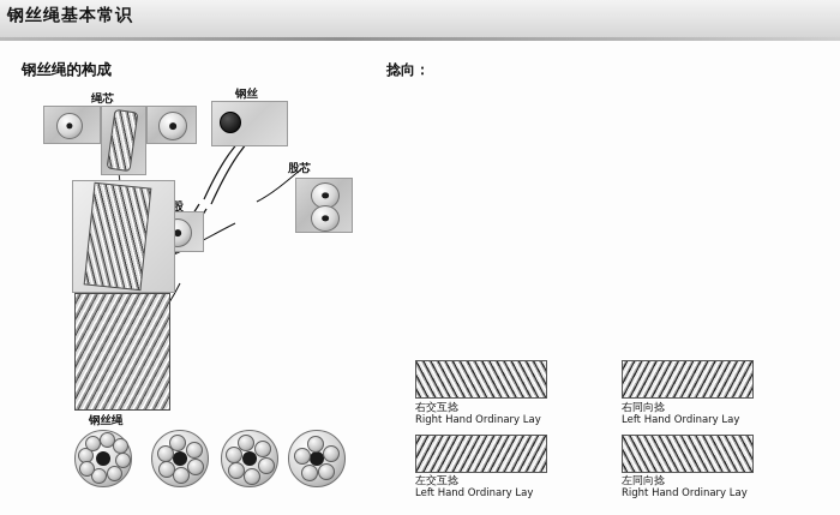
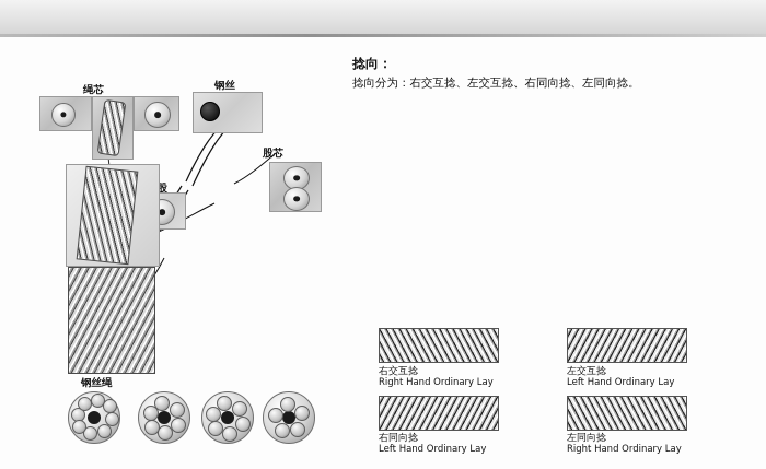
- 钢丝绳基本常识
- 钢丝绳的构成
  绳芯
  钢丝
  股芯
  钢丝绳
  捻向：
+ 捻向分为：右交互捻、左交互捻、右同向捻、左同向捻。
  右交互捻
  Right Hand Ordinary Lay
- 右同向捻
+ 左交互捻
  Left Hand Ordinary Lay
- 左交互捻
+ 右同向捻
  Left Hand Ordinary Lay
  左同向捻
  Right Hand Ordinary Lay
